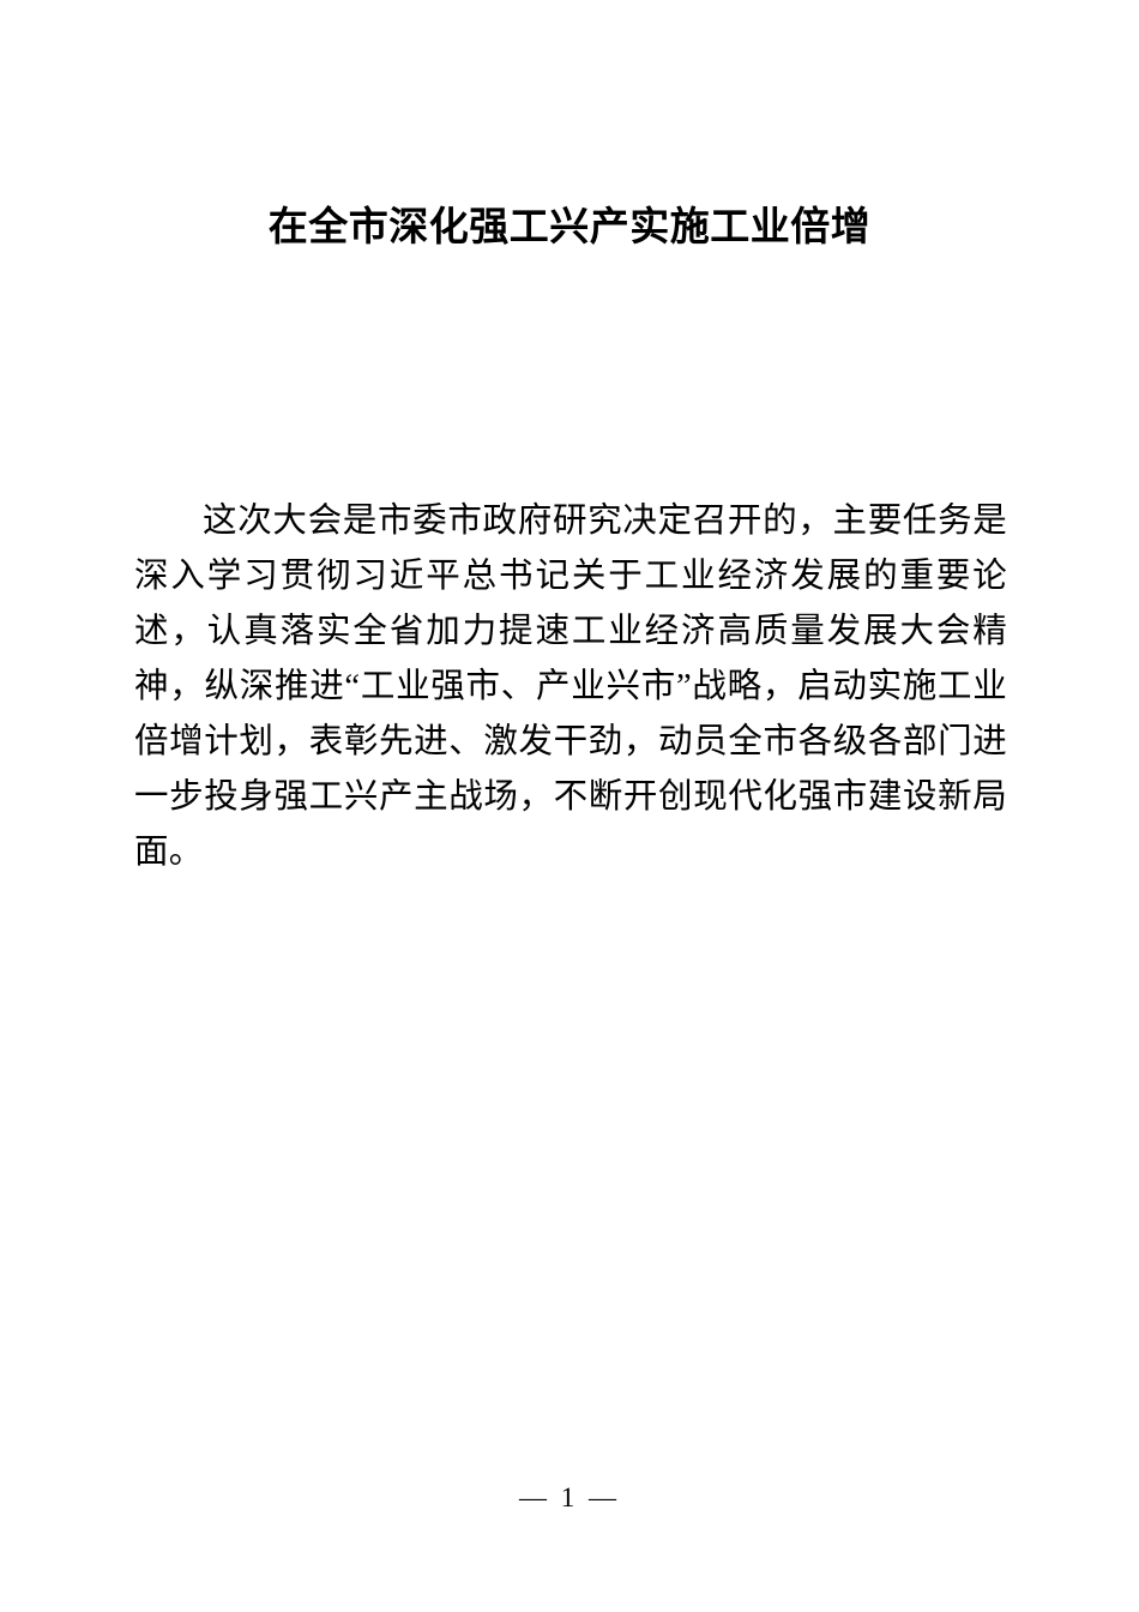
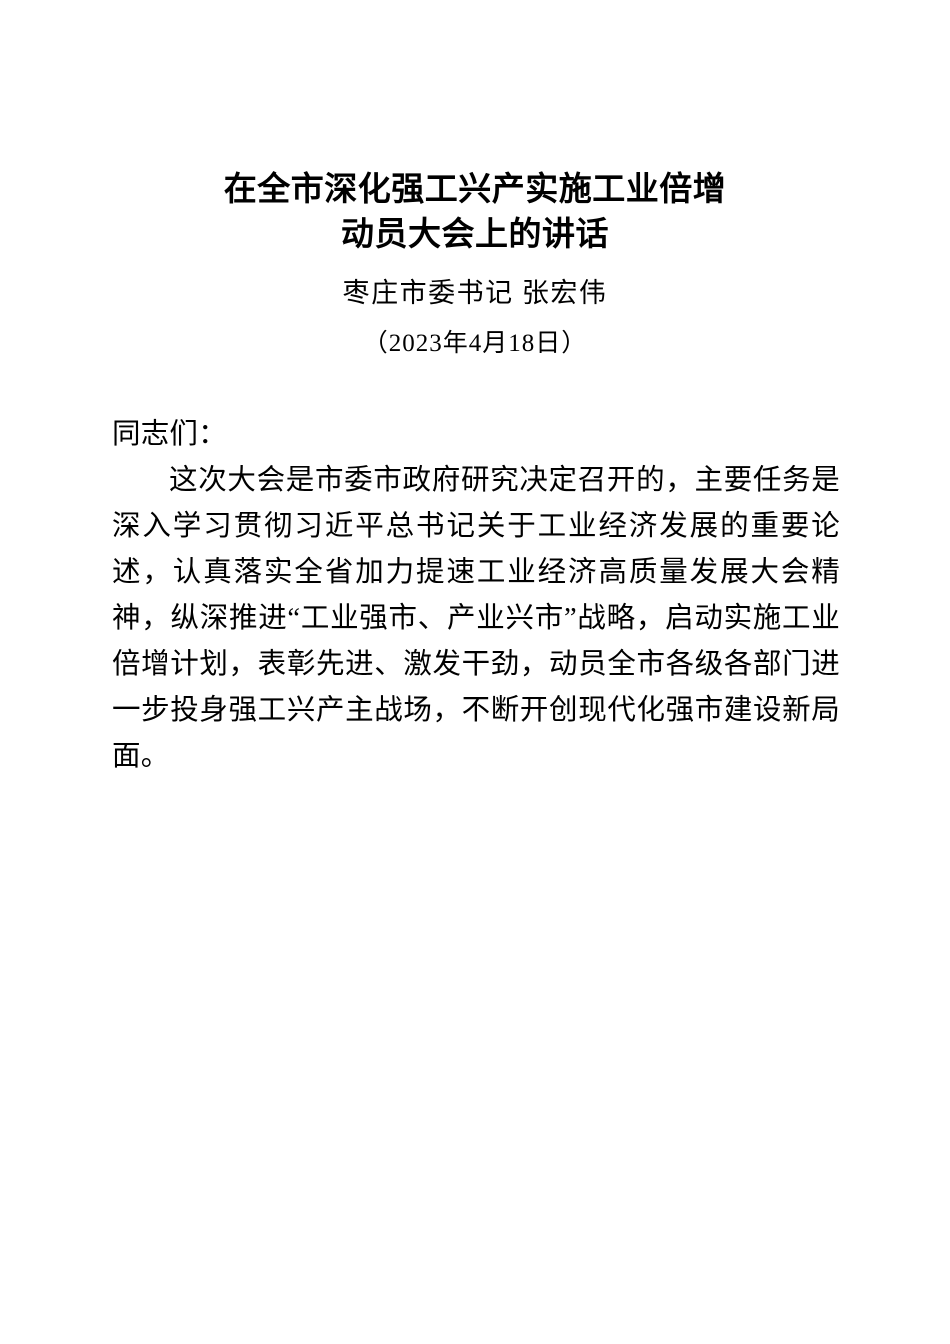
  在全市深化强工兴产实施工业倍增
+ 动员大会上的讲话
+ 枣庄市委书记 张宏伟
+ （2023年4月18日）
+ 同志们：
  这次大会是市委市政府研究决定召开的，主要任务是深入学习贯彻习近平总书记关于工业经济发展的重要论述，认真落实全省加力提速工业经济高质量发展大会精神，纵深推进“工业强市、产业兴市”战略，启动实施工业倍增计划，表彰先进、激发干劲，动员全市各级各部门进一步投身强工兴产主战场，不断开创现代化强市建设新局面。
- — 1 —
